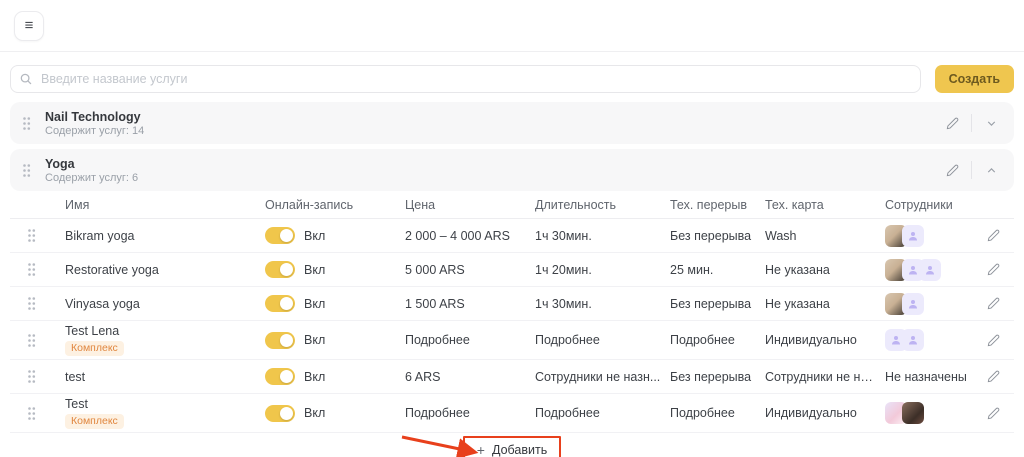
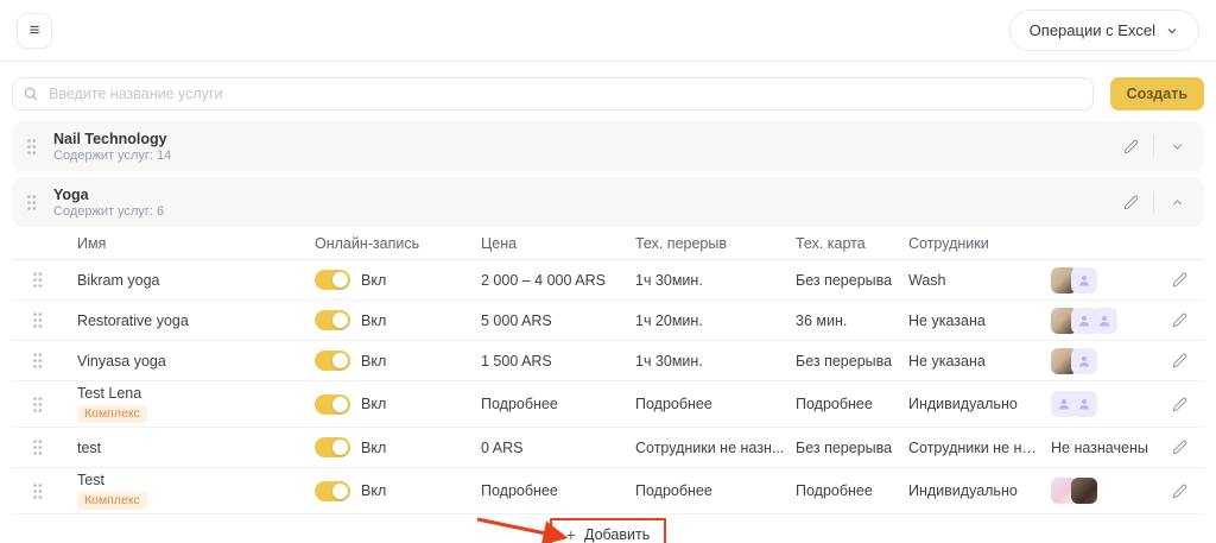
  ≡
+ Операции с Excel
  Введите название услуги
  Создать
  Nail Technology
  Содержит услуг: 14
  Yoga
  Содержит услуг: 6
  Имя
  Онлайн-запись
  Цена
- Длительность
  Тех. перерыв
  Тех. карта
  Сотрудники
  Bikram yoga
  Вкл
  2 000 – 4 000 ARS
  1ч 30мин.
  Без перерыва
  Wash
  Restorative yoga
  Вкл
  5 000 ARS
  1ч 20мин.
- 25 мин.
+ 36 мин.
  Не указана
  Vinyasa yoga
  Вкл
  1 500 ARS
  1ч 30мин.
  Без перерыва
  Не указана
  Test Lena
  Комплекс
  Вкл
  Подробнее
  Подробнее
  Подробнее
  Индивидуально
  test
  Вкл
- 6 ARS
+ 0 ARS
  Сотрудники не назн...
  Без перерыва
  Сотрудники не назн.
  Не назначены
  Test
  Комплекс
  Вкл
  Подробнее
  Подробнее
  Подробнее
  Индивидуально
  +
  Добавить
